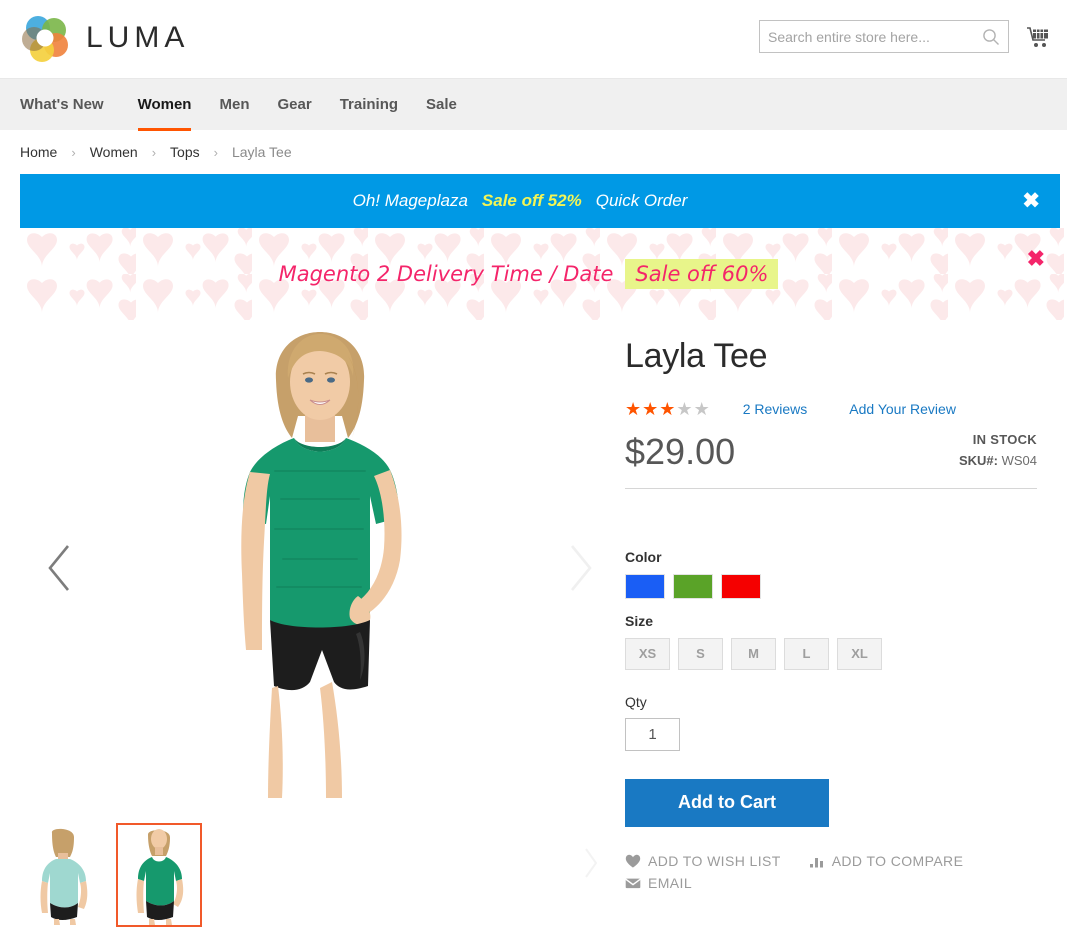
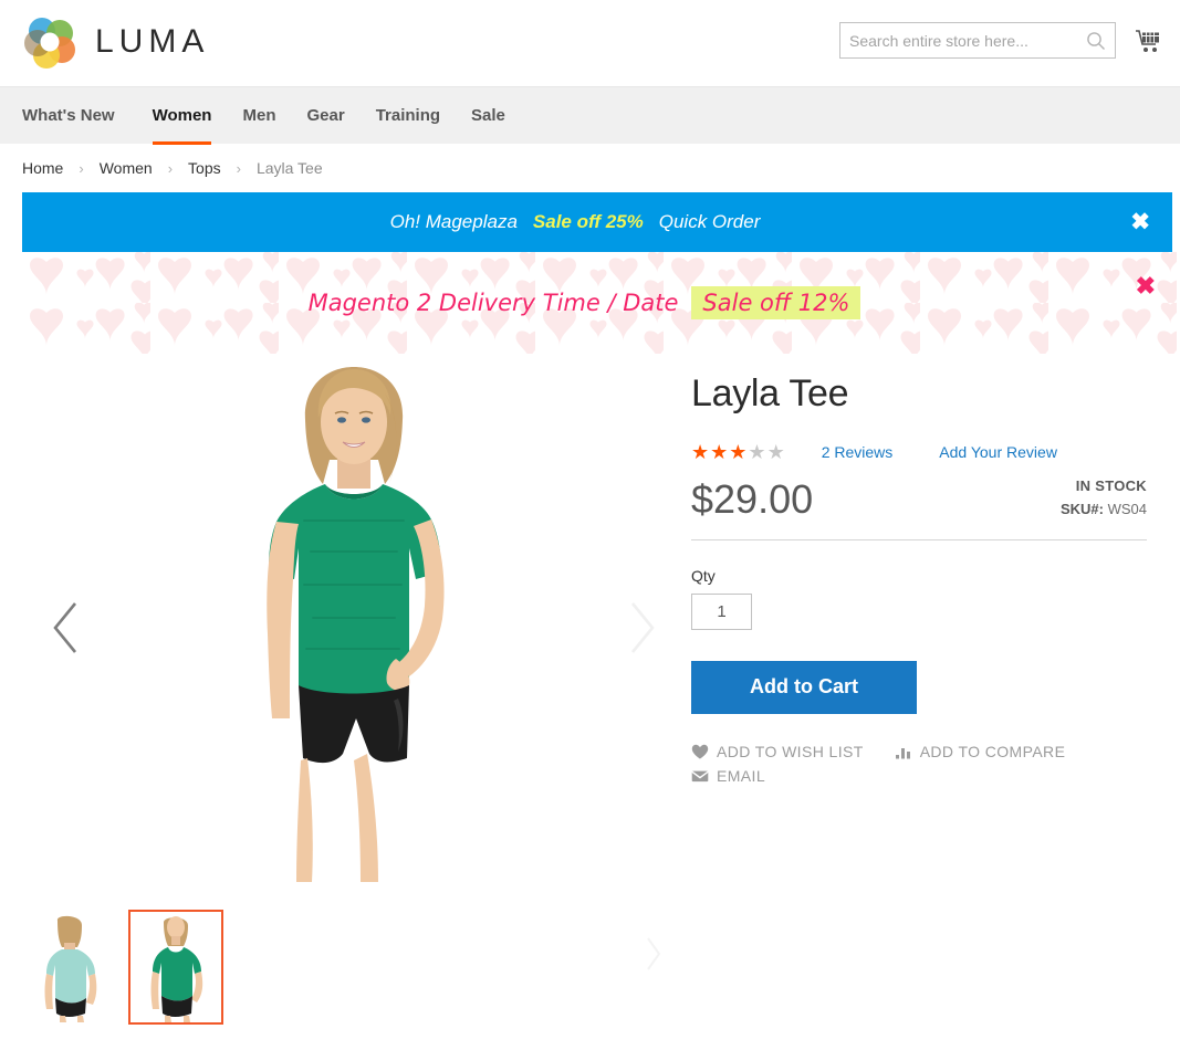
  LUMA
  Search entire store here...
  What's New
  Women
  Men
  Gear
  Training
  Sale
  Home
  ›
  Women
  ›
  Tops
  ›
  Layla Tee
  Oh! Mageplaza
- Sale off 52%
+ Sale off 25%
  Quick Order
  ✖
  Magento 2 Delivery Time / Date
- Sale off 60%
+ Sale off 12%
  ✖
  Layla Tee
  ★
  ★
  ★
  ★
  ★
  2 Reviews
  Add Your Review
  $29.00
  IN STOCK
  SKU#: WS04
- Color
- Size
- XS
- S
- M
- L
- XL
  Qty
  1
  Add to Cart
  ADD TO WISH LIST
  ADD TO COMPARE
  EMAIL
